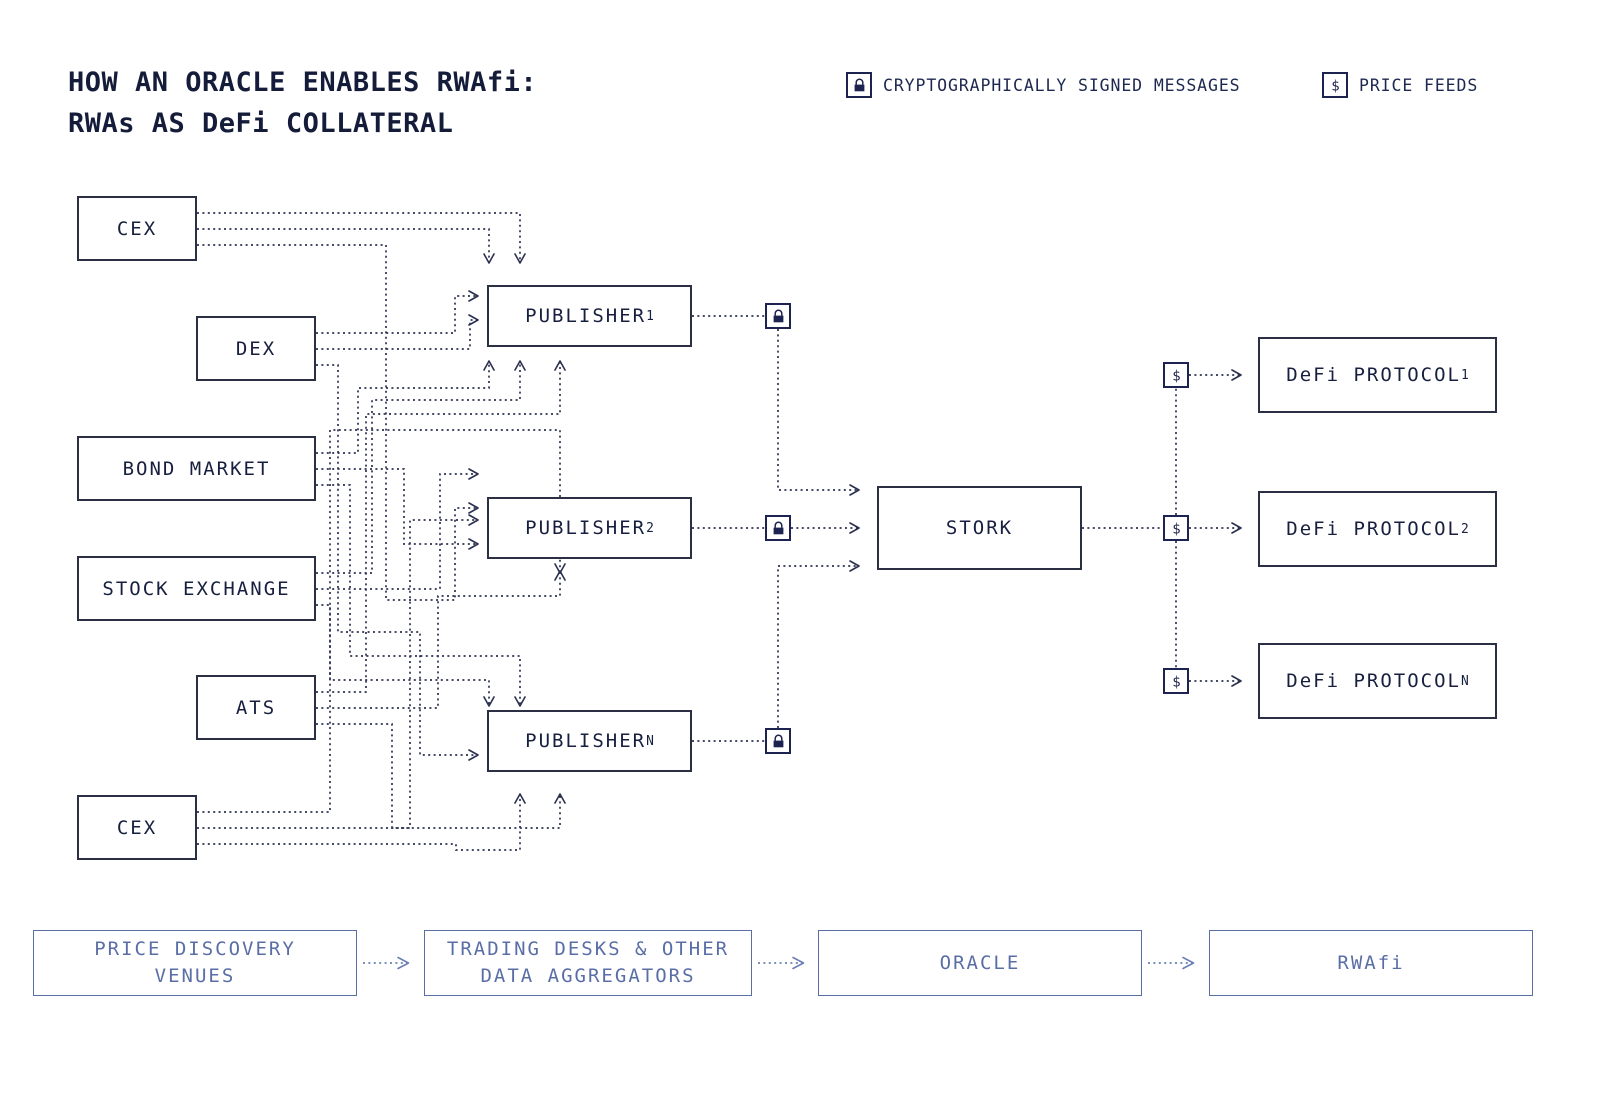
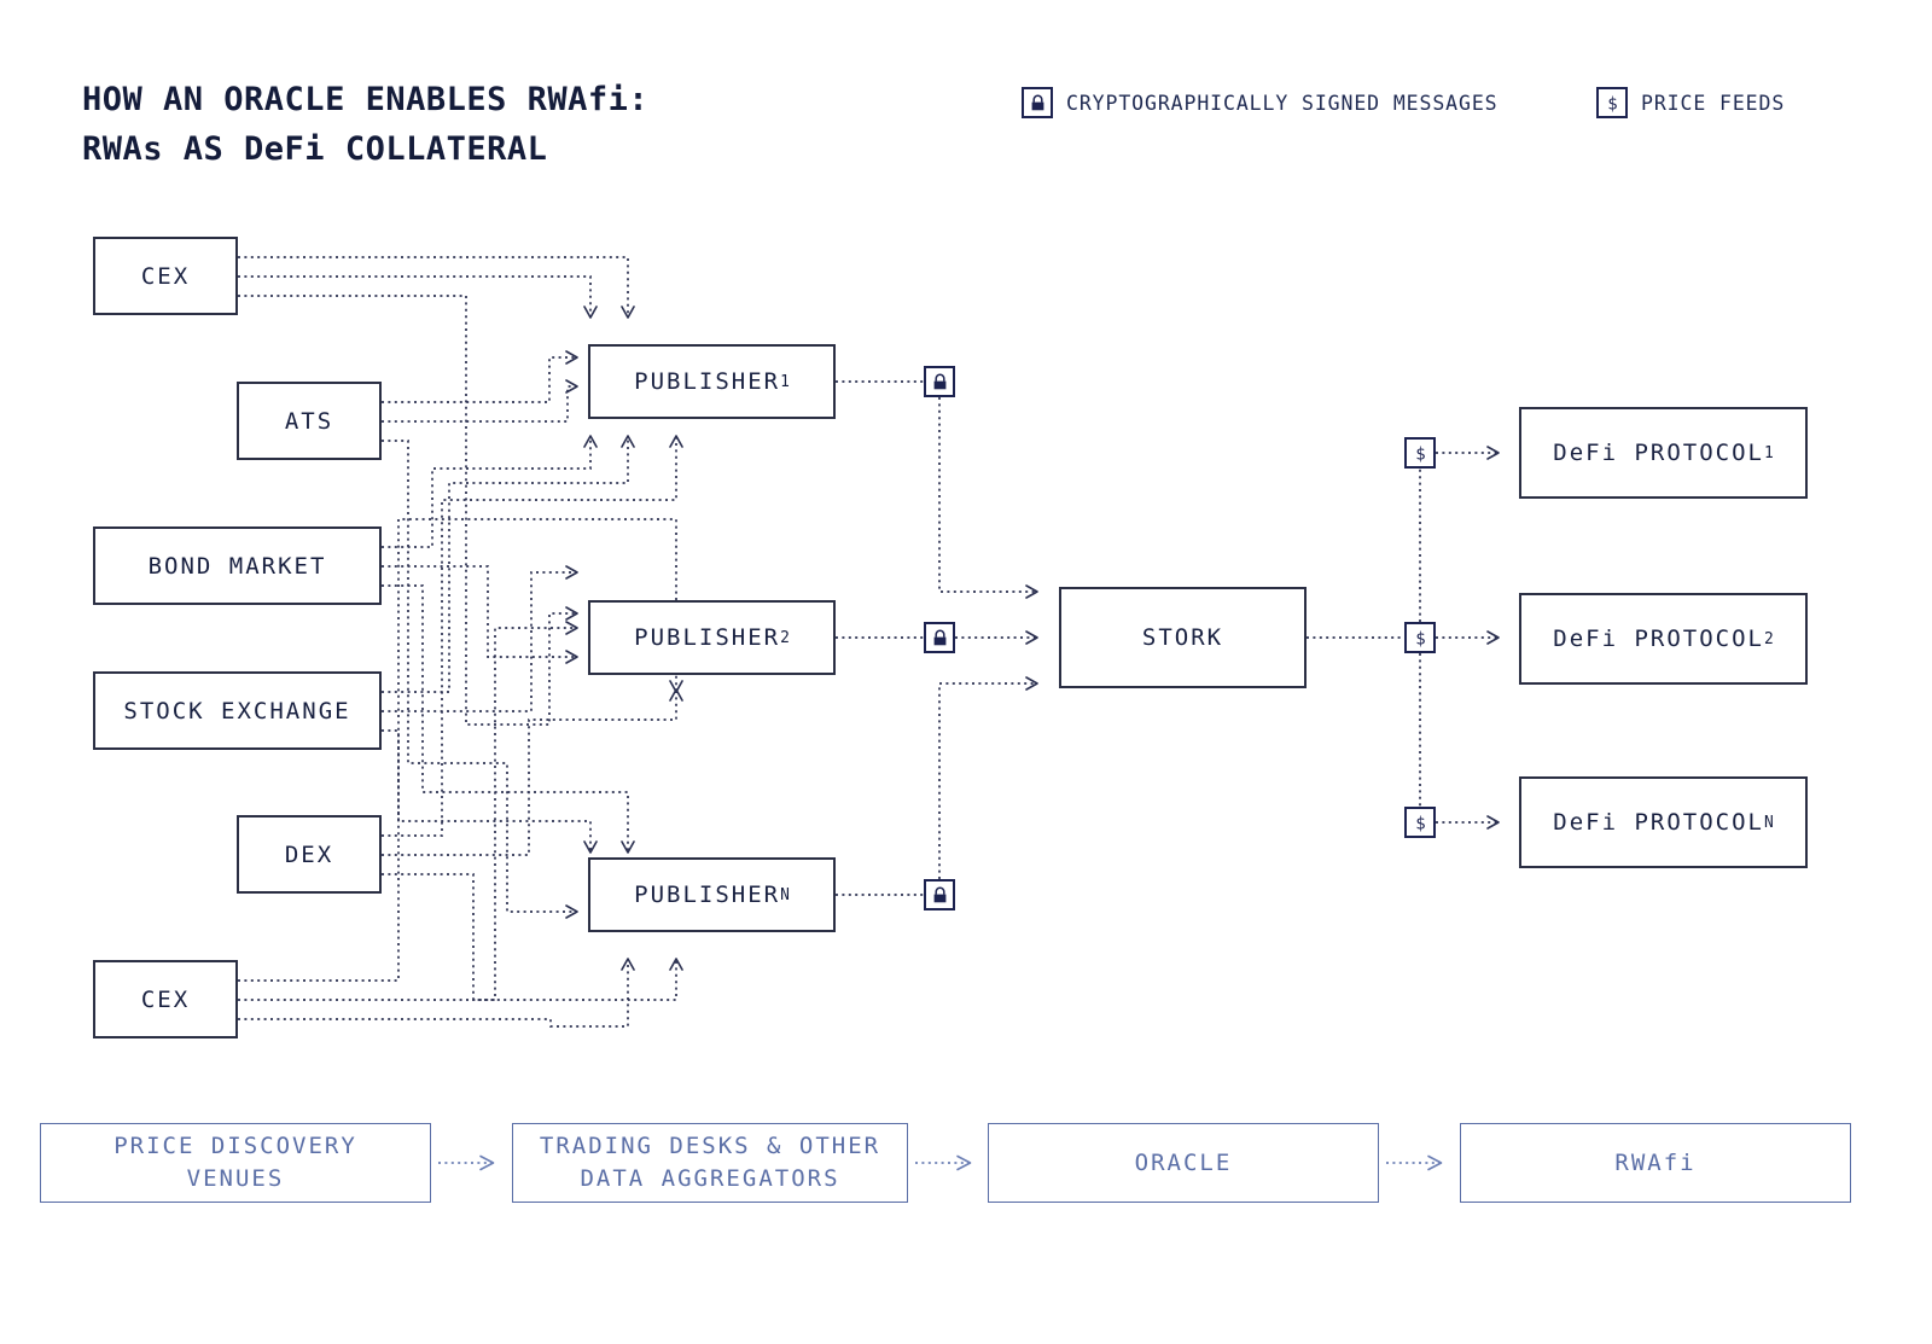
  HOW AN ORACLE ENABLES RWAfi:
  RWAs AS DeFi COLLATERAL
  CRYPTOGRAPHICALLY SIGNED MESSAGES
  $
  PRICE FEEDS
  CEX
- DEX
+ ATS
  BOND MARKET
  STOCK EXCHANGE
- ATS
+ DEX
  CEX
  PUBLISHER
  1
  PUBLISHER
  2
  PUBLISHER
  N
  STORK
  $
  $
  $
  DeFi PROTOCOL
  1
  DeFi PROTOCOL
  2
  DeFi PROTOCOL
  N
  PRICE DISCOVERY
  VENUES
  TRADING DESKS & OTHER
  DATA AGGREGATORS
  ORACLE
  RWAfi
